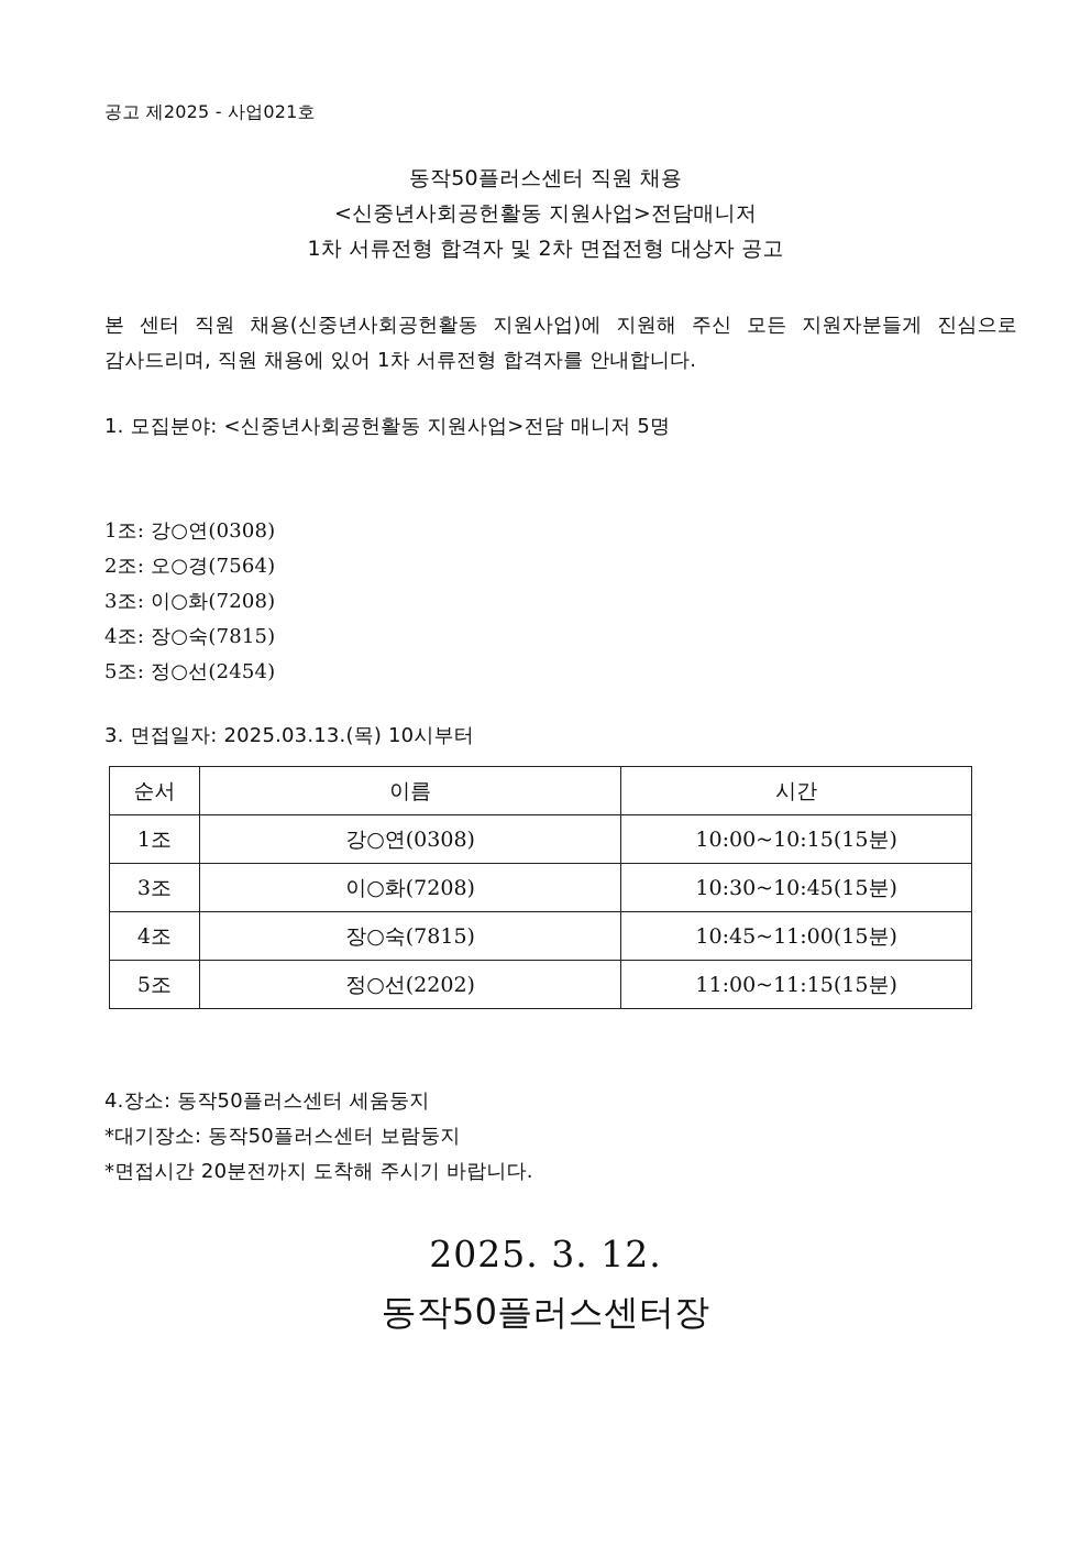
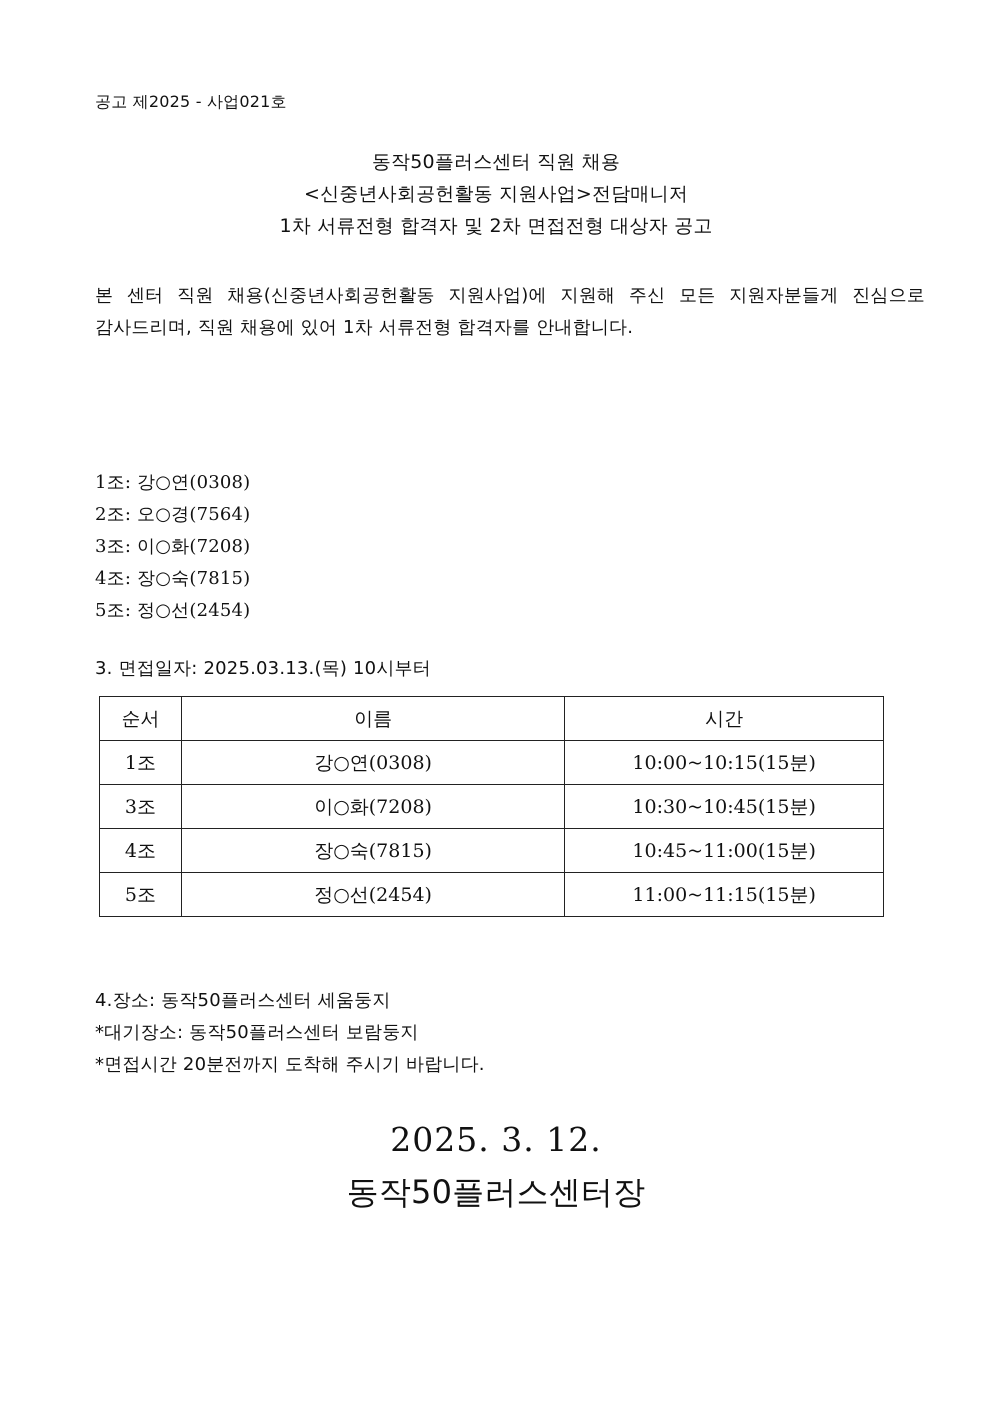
  공고 제2025 - 사업021호
  동작50플러스센터 직원 채용
  <신중년사회공헌활동 지원사업>전담매니저
  1차 서류전형 합격자 및 2차 면접전형 대상자 공고
  본 센터 직원 채용(신중년사회공헌활동 지원사업)에 지원해 주신 모든 지원자분들게 진심으로 감사드리며, 직원 채용에 있어 1차 서류전형 합격자를 안내합니다.
- 1. 모집분야: <신중년사회공헌활동 지원사업>전담 매니저 5명
  1조: 강○연(0308)
  2조: 오○경(7564)
  3조: 이○화(7208)
  4조: 장○숙(7815)
  5조: 정○선(2454)
  3. 면접일자: 2025.03.13.(목) 10시부터
  순서	이름	시간
  1조	강○연(0308)	10:00~10:15(15분)
  3조	이○화(7208)	10:30~10:45(15분)
  4조	장○숙(7815)	10:45~11:00(15분)
- 5조	정○선(2202)	11:00~11:15(15분)
+ 5조	정○선(2454)	11:00~11:15(15분)
  4.장소: 동작50플러스센터 세움둥지
  *대기장소: 동작50플러스센터 보람둥지
  *면접시간 20분전까지 도착해 주시기 바랍니다.
  2025. 3. 12.
  동작50플러스센터장
